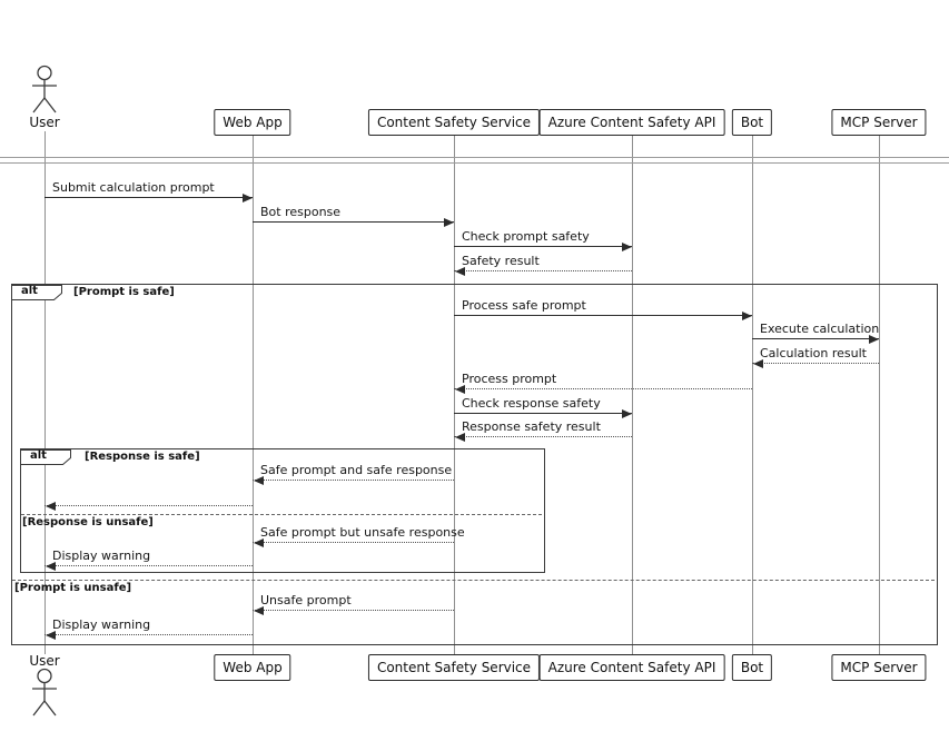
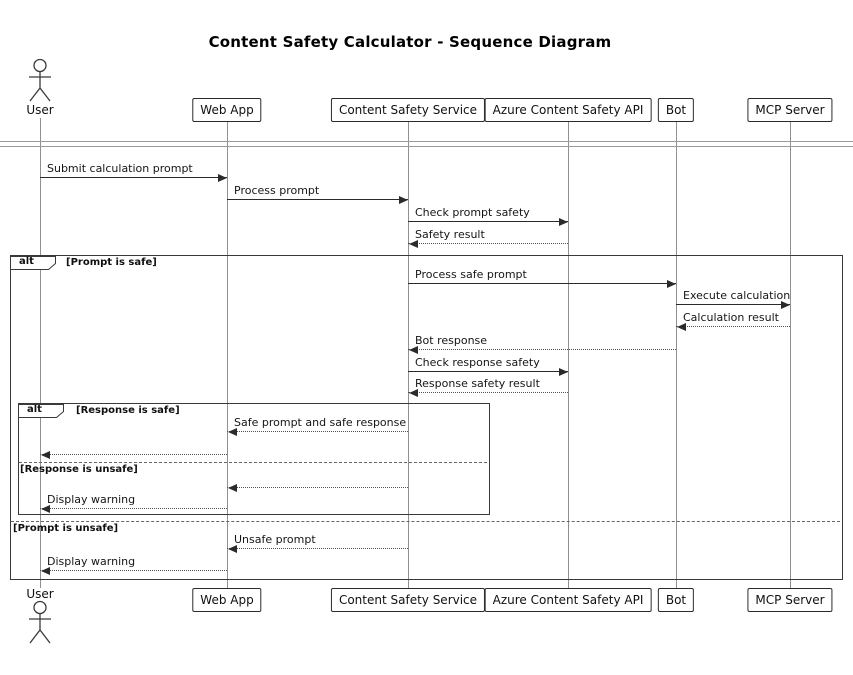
+ Content Safety Calculator - Sequence Diagram
  alt
  [Prompt is safe]
  [Prompt is unsafe]
  alt
  [Response is safe]
  [Response is unsafe]
  Submit calculation prompt
- Bot response
+ Process prompt
  Check prompt safety
  Safety result
  Process safe prompt
  Execute calculation
  Calculation result
- Process prompt
+ Bot response
  Check response safety
  Response safety result
  Safe prompt and safe response
- Safe prompt but unsafe response
  Display warning
  Unsafe prompt
  Display warning
  User
  User
  Web App
  Web App
  Content Safety Service
  Content Safety Service
  Azure Content Safety API
  Azure Content Safety API
  Bot
  Bot
  MCP Server
  MCP Server
